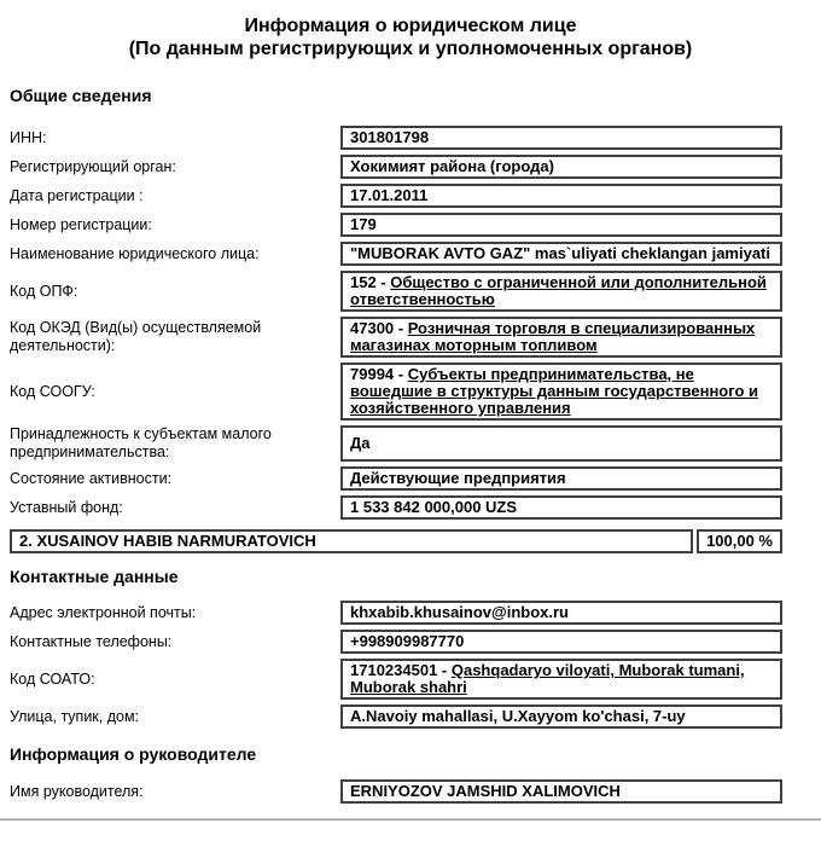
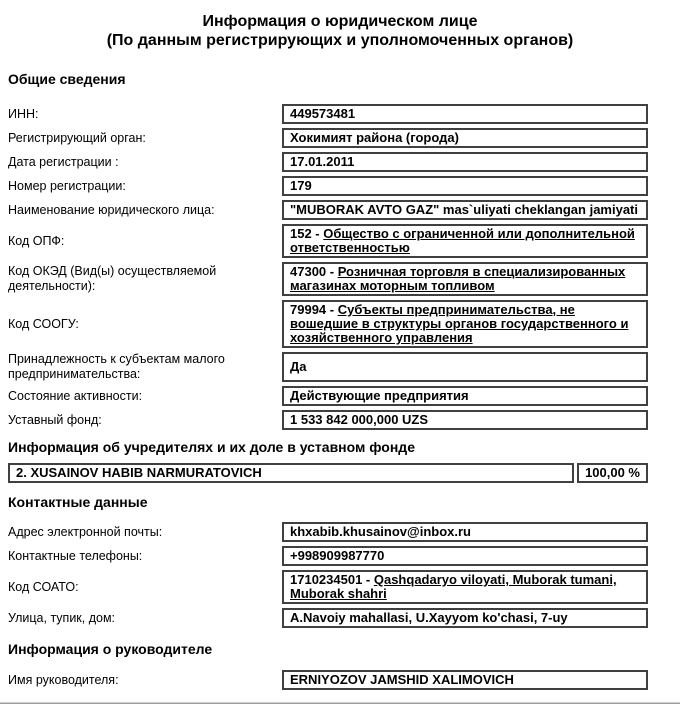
  Информация о юридическом лице
  (По данным регистрирующих и уполномоченных органов)
  Общие сведения
  ИНН:
- 301801798
+ 449573481
  Регистрирующий орган:
  Хокимият района (города)
  Дата регистрации :
  17.01.2011
  Номер регистрации:
  179
  Наименование юридического лица:
  "MUBORAK AVTO GAZ" mas`uliyati cheklangan jamiyati
  Код ОПФ:
  152 - Общество с ограниченной или дополнительной ответственностью
  Код ОКЭД (Вид(ы) осуществляемой деятельности):
  47300 - Розничная торговля в специализированных магазинах моторным топливом
  Код СООГУ:
- 79994 - Субъекты предпринимательства, не вошедшие в структуры данным государственного и хозяйственного управления
+ 79994 - Субъекты предпринимательства, не вошедшие в структуры органов государственного и хозяйственного управления
  Принадлежность к субъектам малого предпринимательства:
  Да
  Состояние активности:
  Действующие предприятия
  Уставный фонд:
  1 533 842 000,000 UZS
+ Информация об учредителях и их доле в уставном фонде
  2. XUSAINOV HABIB NARMURATOVICH
  100,00 %
  Контактные данные
  Адрес электронной почты:
  khxabib.khusainov@inbox.ru
  Контактные телефоны:
  +998909987770
  Код СОАТО:
  1710234501 - Qashqadaryo viloyati, Muborak tumani, Muborak shahri
  Улица, тупик, дом:
  A.Navoiy mahallasi, U.Xayyom ko'chasi, 7-uy
  Информация о руководителе
  Имя руководителя:
  ERNIYOZOV JAMSHID XALIMOVICH
